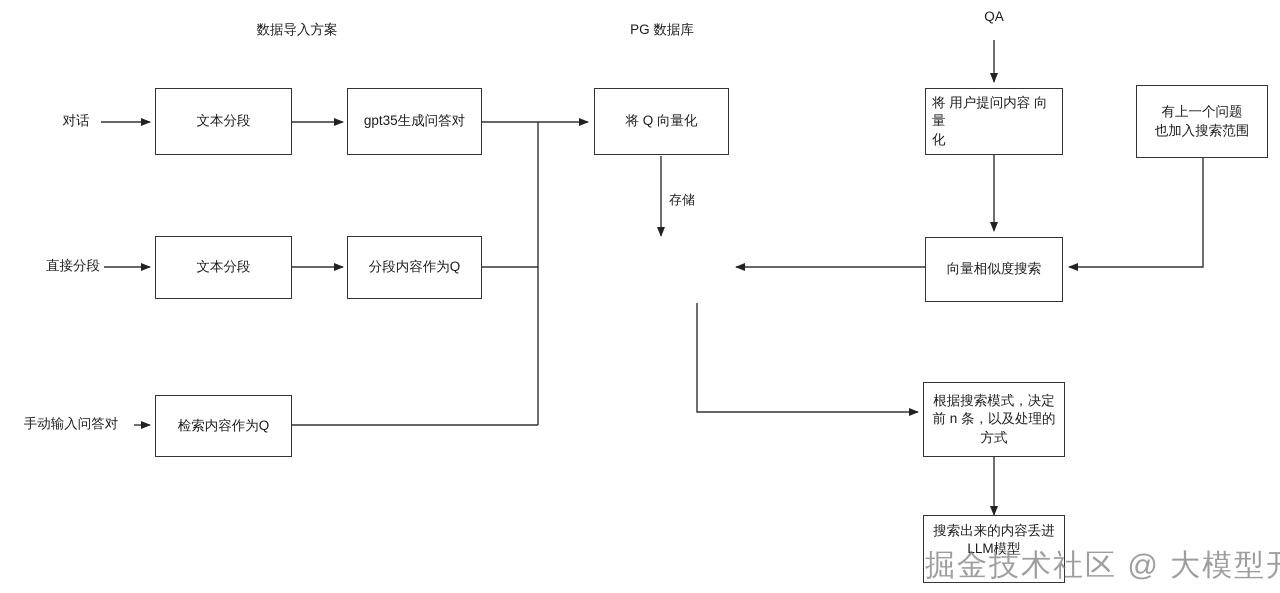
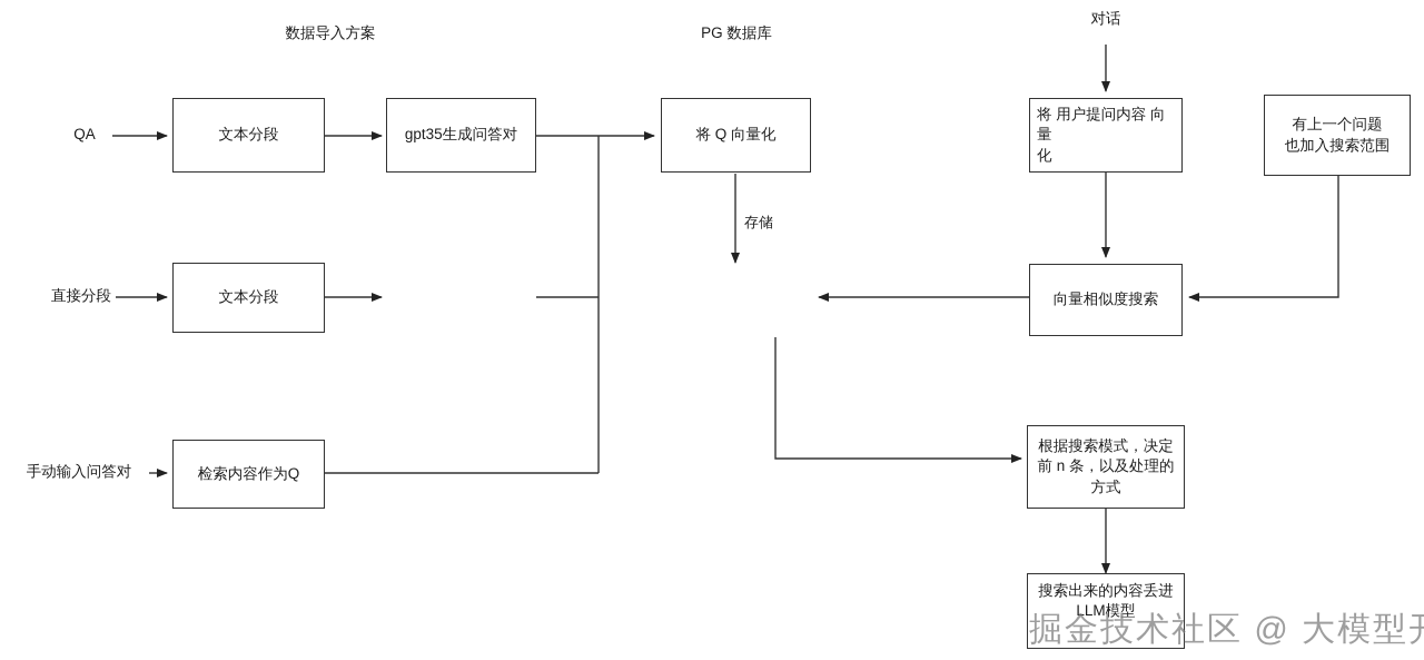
  数据导入方案
  PG 数据库
- 对话
+ QA
  直接分段
  手动输入问答对
- QA
+ 对话
  存储
  文本分段
  gpt35生成问答对
  将 Q 向量化
  文本分段
- 分段内容作为Q
  检索内容作为Q
  将 用户提问内容 向量
  化
  有上一个问题
  也加入搜索范围
  向量相似度搜索
  根据搜索模式，决定
  前 n 条，以及处理的
  方式
  搜索出来的内容丢进
  LLM模型
  掘金技术社区 @ 大模型
